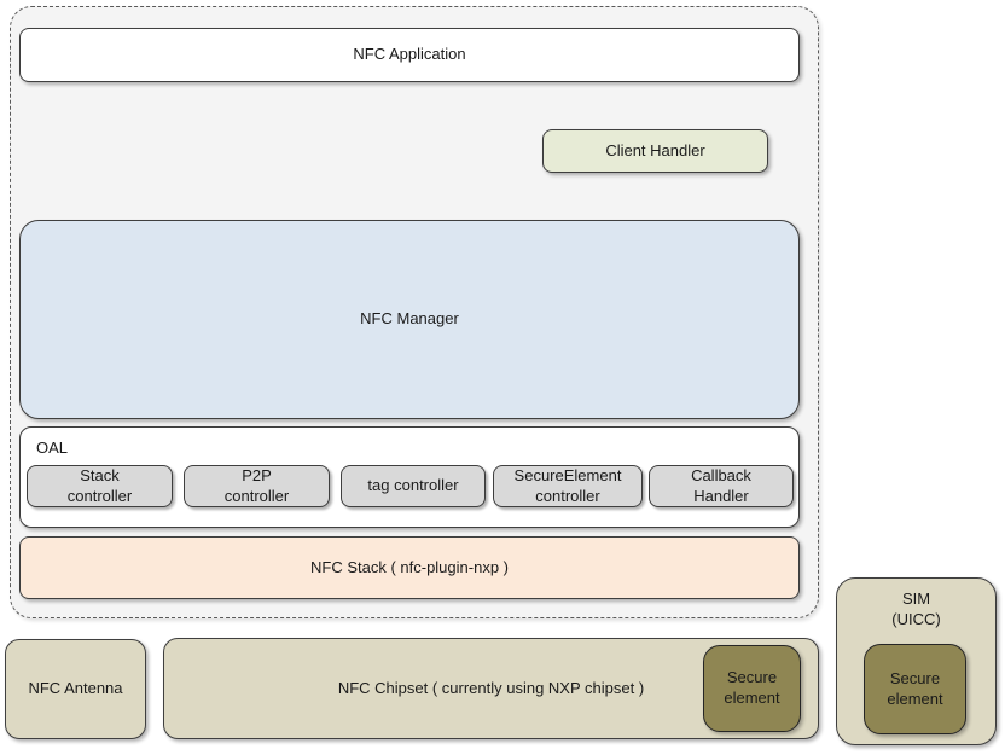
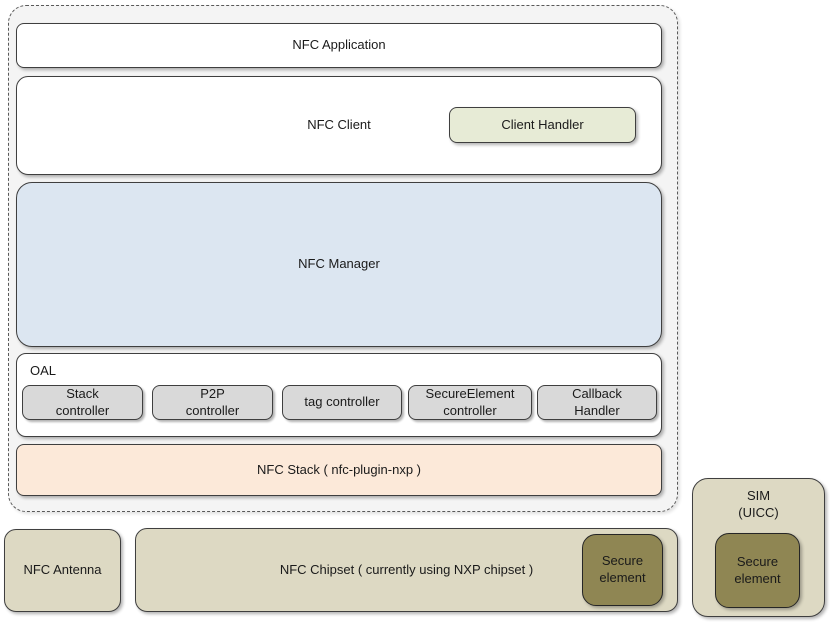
  NFC Application
+ NFC Client
  Client Handler
  NFC Manager
  OAL
  Stack
  controller
  P2P
  controller
  tag controller
  SecureElement
  controller
  Callback
  Handler
  NFC Stack ( nfc-plugin-nxp )
  NFC Antenna
  NFC Chipset ( currently using NXP chipset )
  Secure
  element
  SIM
  (UICC)
  Secure
  element
